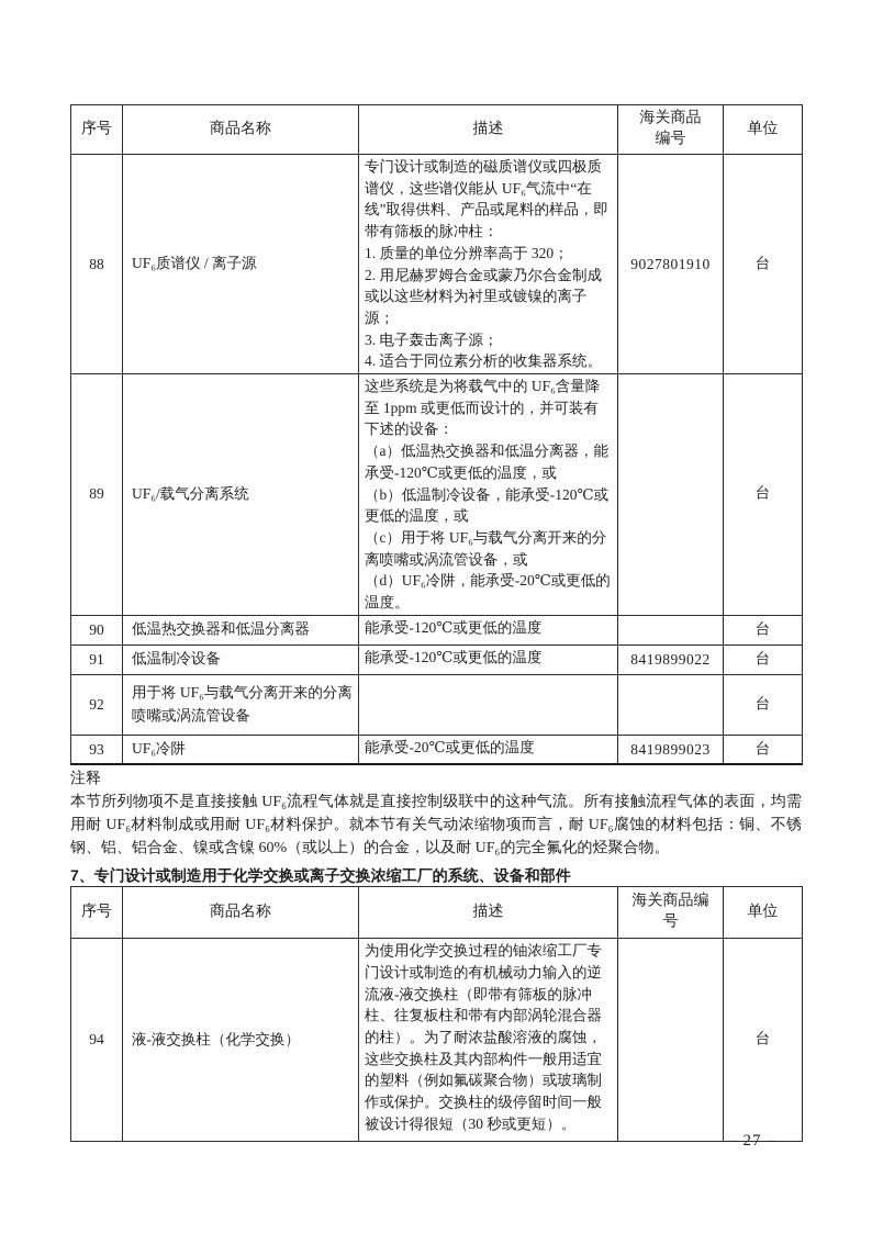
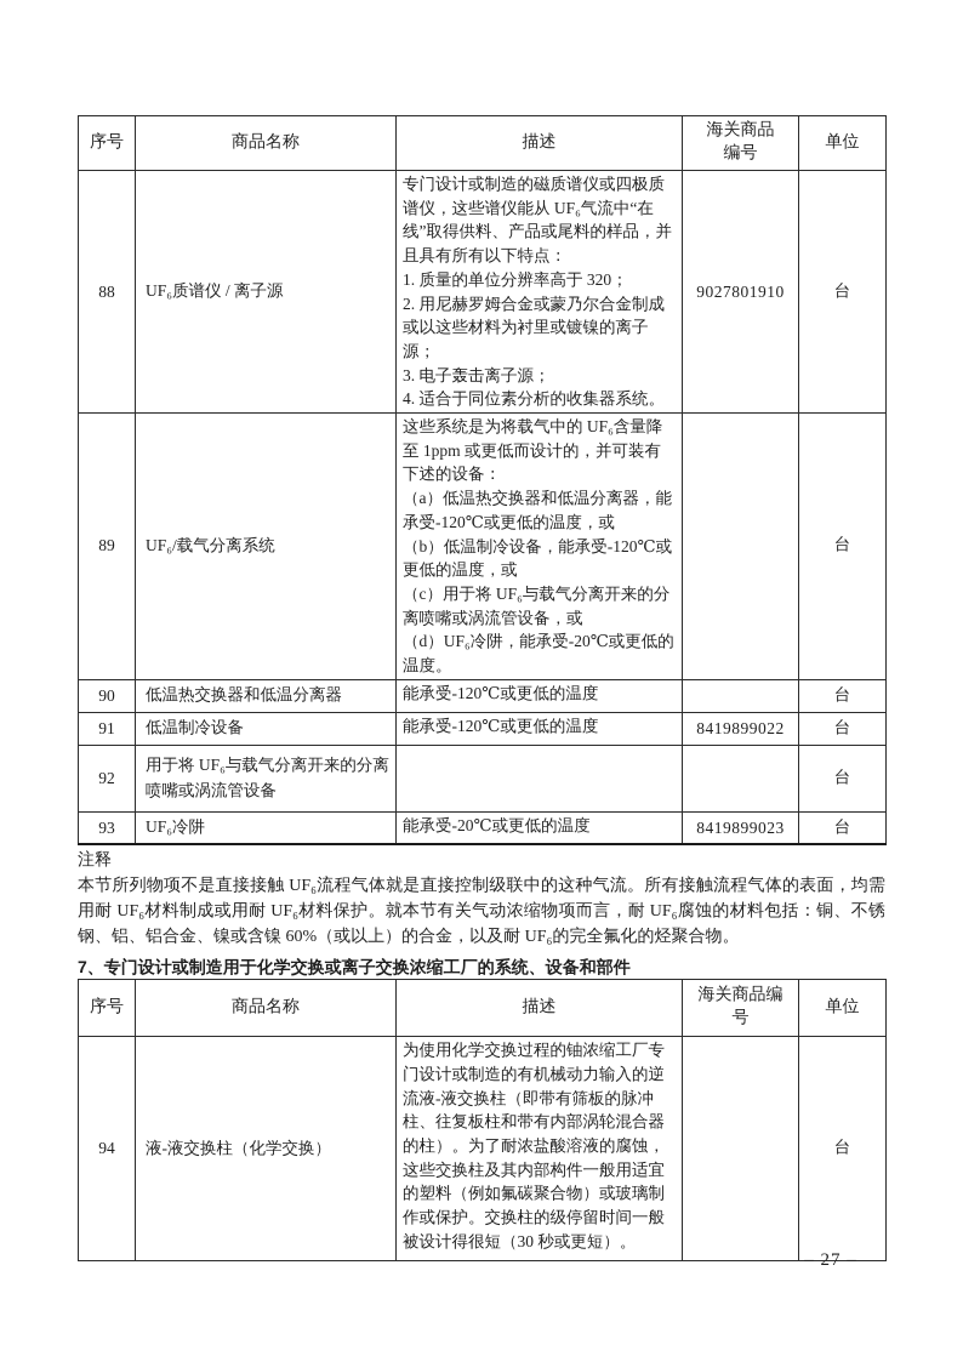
  序号	商品名称	描述	海关商品 编号	单位
- 88	UF₆质谱仪 / 离子源	专门设计或制造的磁质谱仪或四极质谱仪，这些谱仪能从 UF₆气流中“在线”取得供料、产品或尾料的样品，即带有筛板的脉冲柱： 1. 质量的单位分辨率高于 320； 2. 用尼赫罗姆合金或蒙乃尔合金制成或以这些材料为衬里或镀镍的离子源； 3. 电子轰击离子源； 4. 适合于同位素分析的收集器系统。	9027801910	台
+ 88	UF₆质谱仪 / 离子源	专门设计或制造的磁质谱仪或四极质谱仪，这些谱仪能从 UF₆气流中“在线”取得供料、产品或尾料的样品，并且具有所有以下特点： 1. 质量的单位分辨率高于 320； 2. 用尼赫罗姆合金或蒙乃尔合金制成或以这些材料为衬里或镀镍的离子源； 3. 电子轰击离子源； 4. 适合于同位素分析的收集器系统。	9027801910	台
  89	UF₆/载气分离系统	这些系统是为将载气中的 UF₆含量降至 1ppm 或更低而设计的，并可装有下述的设备： （a）低温热交换器和低温分离器，能承受-120℃或更低的温度，或 （b）低温制冷设备，能承受-120℃或更低的温度，或 （c）用于将 UF₆与载气分离开来的分离喷嘴或涡流管设备，或 （d）UF₆冷阱，能承受-20℃或更低的温度。		台
  90	低温热交换器和低温分离器	能承受-120℃或更低的温度		台
  91	低温制冷设备	能承受-120℃或更低的温度	8419899022	台
  92	用于将 UF₆与载气分离开来的分离喷嘴或涡流管设备			台
  93	UF₆冷阱	能承受-20℃或更低的温度	8419899023	台
  注释
  本节所列物项不是直接接触 UF₆流程气体就是直接控制级联中的这种气流。所有接触流程气体的表面，均需用耐 UF₆材料制成或用耐 UF₆材料保护。就本节有关气动浓缩物项而言，耐 UF₆腐蚀的材料包括：铜、不锈钢、铝、铝合金、镍或含镍 60%（或以上）的合金，以及耐 UF₆的完全氟化的烃聚合物。
  7、专门设计或制造用于化学交换或离子交换浓缩工厂的系统、设备和部件
  序号	商品名称	描述	海关商品编 号	单位
  94	液-液交换柱（化学交换）	为使用化学交换过程的铀浓缩工厂专门设计或制造的有机械动力输入的逆流液-液交换柱（即带有筛板的脉冲柱、往复板柱和带有内部涡轮混合器的柱）。为了耐浓盐酸溶液的腐蚀，这些交换柱及其内部构件一般用适宜的塑料（例如氟碳聚合物）或玻璃制作或保护。交换柱的级停留时间一般被设计得很短（30 秒或更短）。		台
  – 27 –
